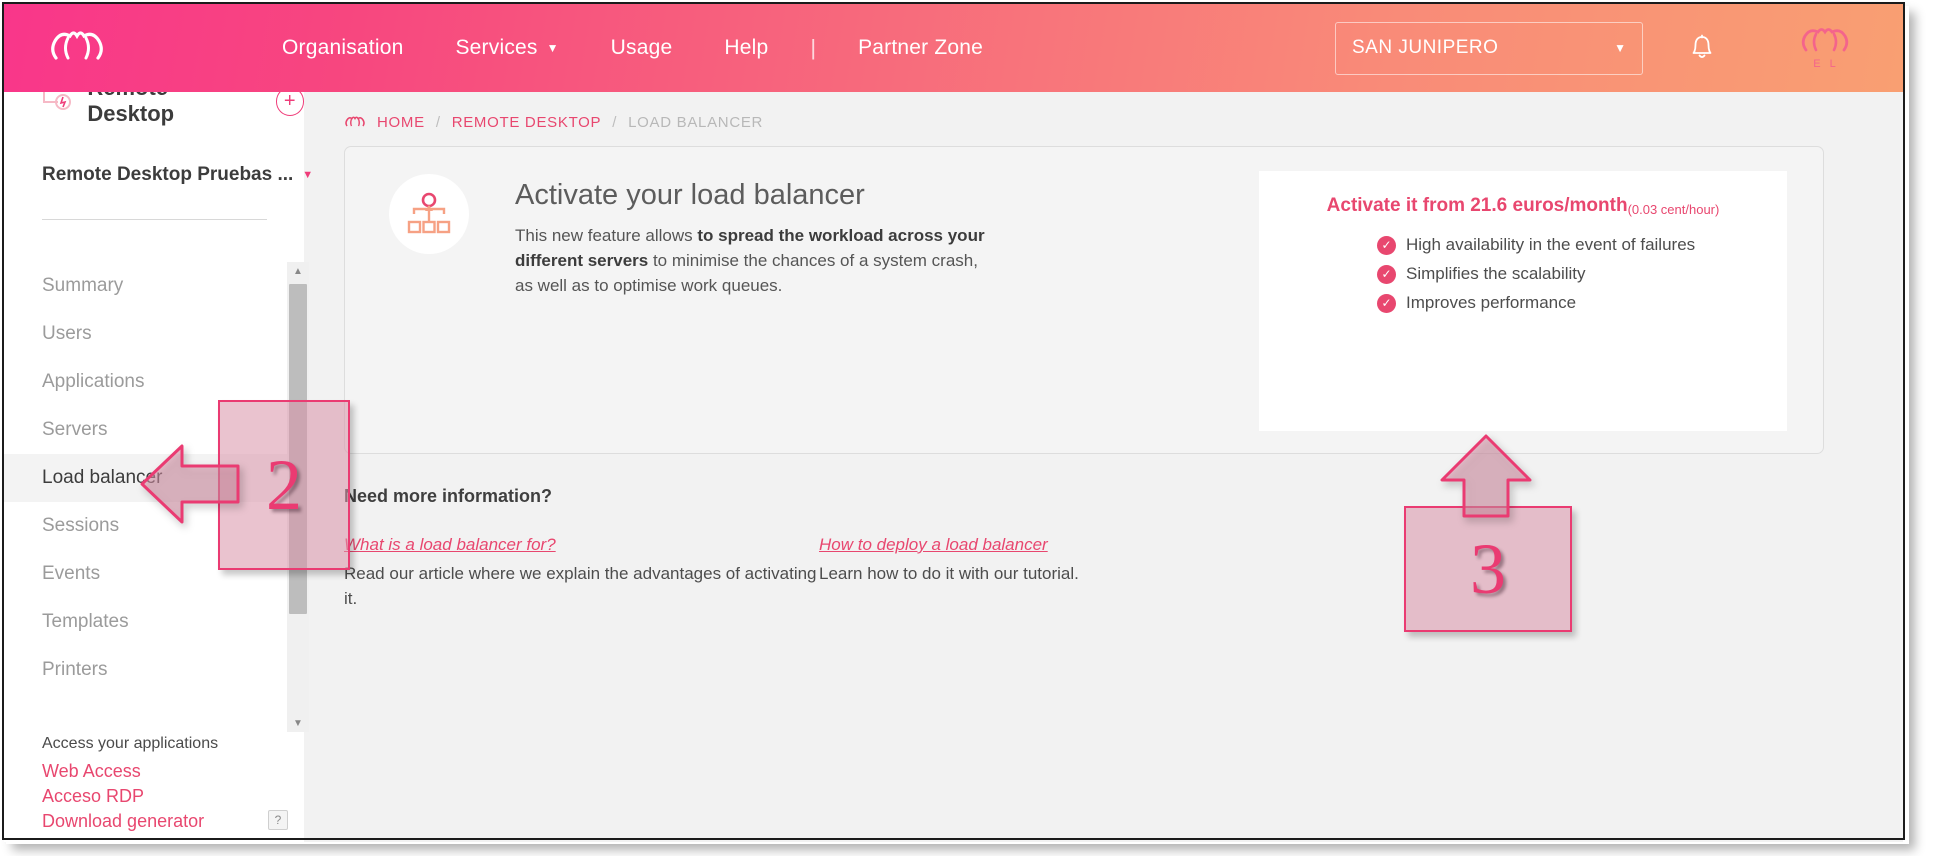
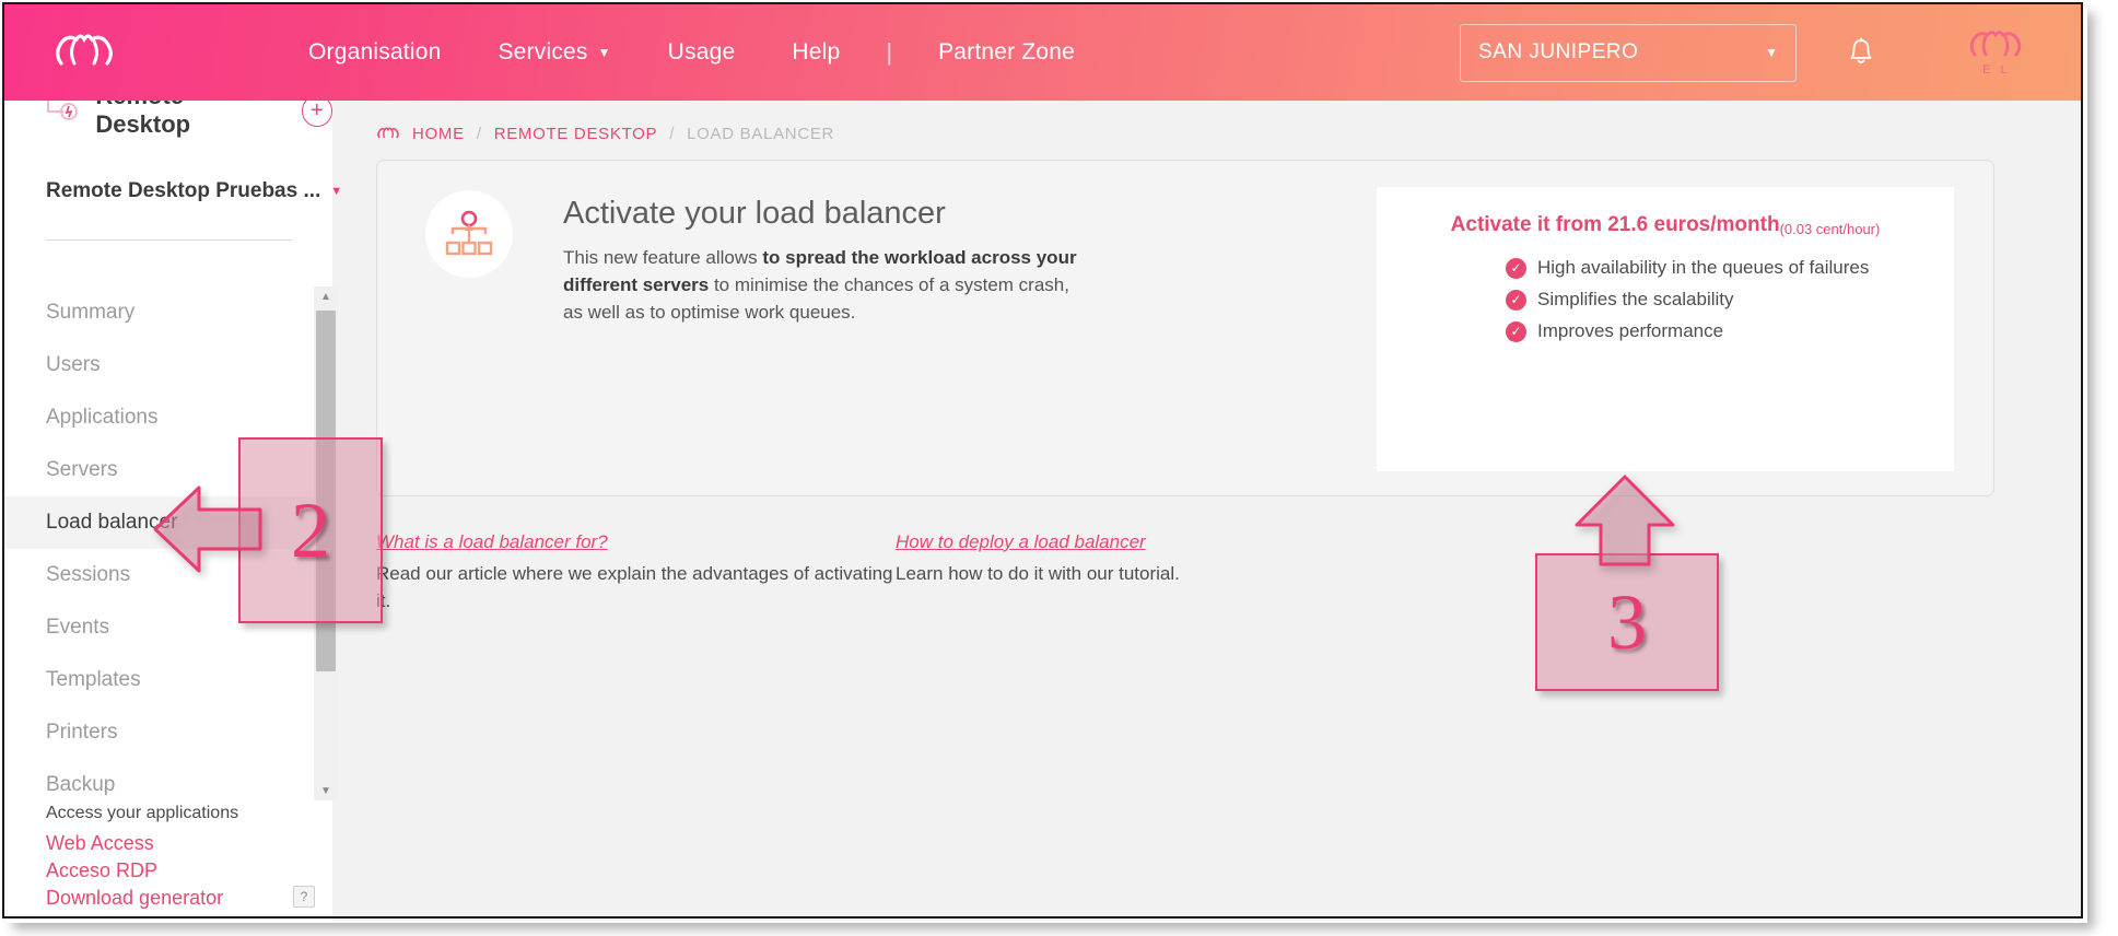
  HOME
  /
  REMOTE DESKTOP
  /
  LOAD BALANCER
  Activate your load balancer
  This new feature allows to spread the workload across your different servers to minimise the chances of a system crash, as well as to optimise work queues.
  Activate it from 21.6 euros/month(0.03 cent/hour)
  ✓
- High availability in the event of failures
+ High availability in the queues of failures
  ✓
  Simplifies the scalability
  ✓
  Improves performance
- Need more information?
  What is a load balancer for?
  Read our article where we explain the advantages of activating it.
  How to deploy a load balancer
  Learn how to do it with our tutorial.
  +
  Remote Desktop Pruebas ...
  ▼
  Summary
  Users
  Applications
  Servers
  Load balancer
  Sessions
  Events
  Templates
  Printers
+ Backup
  ▲
  ▼
  Access your applications
  Web Access
  Acceso RDP
  Download generator
  ?
  Organisation
  Services ▼
  Usage
  Help
  |
  Partner Zone
  SAN JUNIPERO
  ▼
  E L
  2
  3
